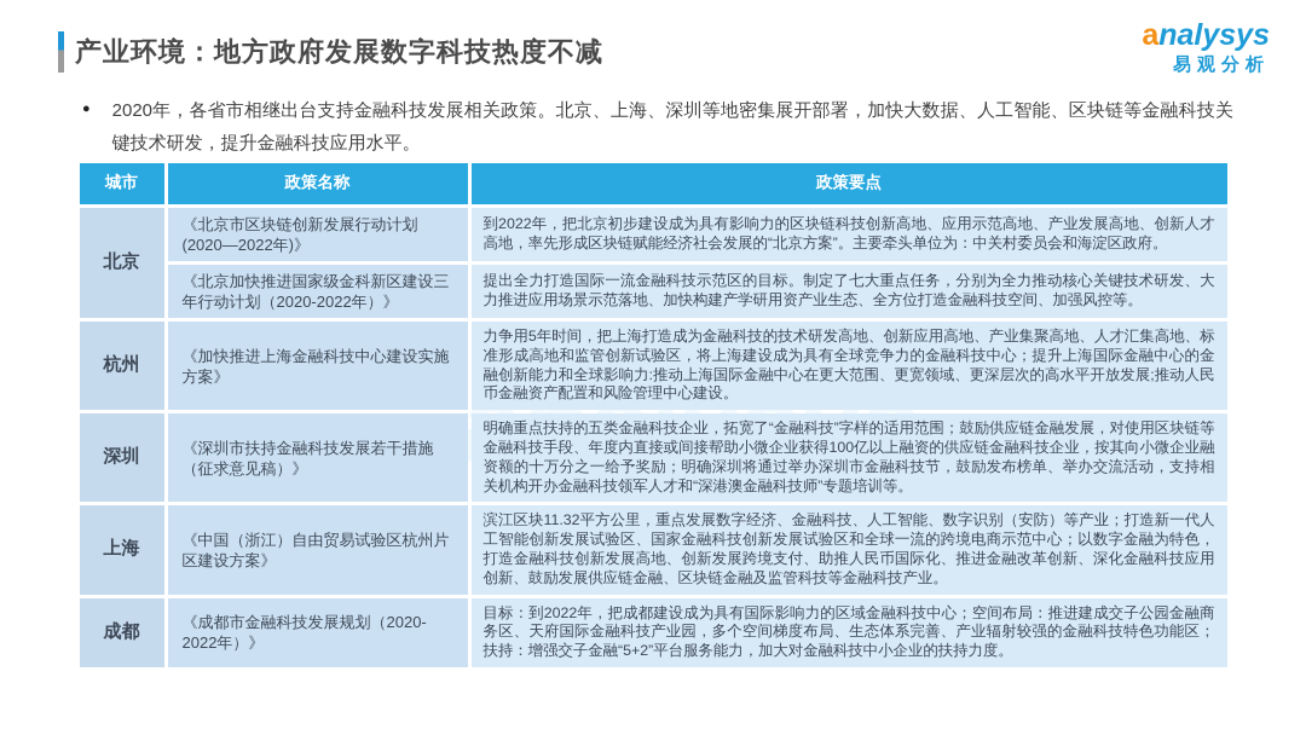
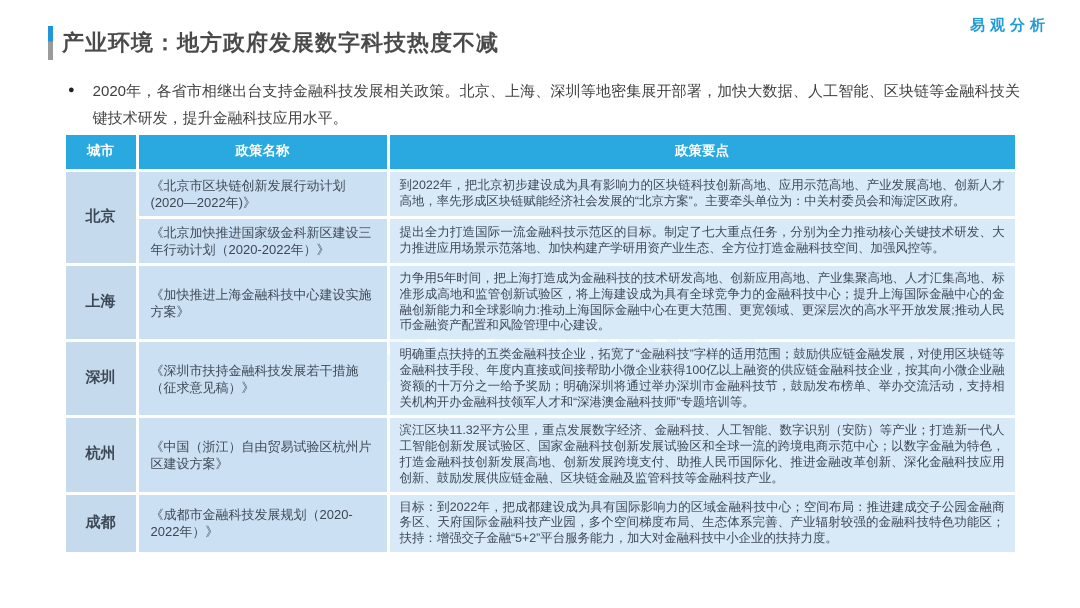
  产业环境：地方政府发展数字科技热度不减
- analysys
  易观分析
  ●
  2020年，各省市相继出台支持金融科技发展相关政策。北京、上海、深圳等地密集展开部署，加快大数据、人工智能、区块链等金融科技关键技术研发，提升金融科技应用水平。
  城市	政策名称	政策要点
  北京	《北京市区块链创新发展行动计划(2020—2022年)》	到2022年，把北京初步建设成为具有影响力的区块链科技创新高地、应用示范高地、产业发展高地、创新人才高地，率先形成区块链赋能经济社会发展的“北京方案”。主要牵头单位为：中关村委员会和海淀区政府。
  《北京加快推进国家级金科新区建设三年行动计划（2020-2022年）》	提出全力打造国际一流金融科技示范区的目标。制定了七大重点任务，分别为全力推动核心关键技术研发、大力推进应用场景示范落地、加快构建产学研用资产业生态、全方位打造金融科技空间、加强风控等。
- 杭州	《加快推进上海金融科技中心建设实施方案》	力争用5年时间，把上海打造成为金融科技的技术研发高地、创新应用高地、产业集聚高地、人才汇集高地、标准形成高地和监管创新试验区，将上海建设成为具有全球竞争力的金融科技中心；提升上海国际金融中心的金融创新能力和全球影响力:推动上海国际金融中心在更大范围、更宽领域、更深层次的高水平开放发展;推动人民币金融资产配置和风险管理中心建设。
+ 上海	《加快推进上海金融科技中心建设实施方案》	力争用5年时间，把上海打造成为金融科技的技术研发高地、创新应用高地、产业集聚高地、人才汇集高地、标准形成高地和监管创新试验区，将上海建设成为具有全球竞争力的金融科技中心；提升上海国际金融中心的金融创新能力和全球影响力:推动上海国际金融中心在更大范围、更宽领域、更深层次的高水平开放发展;推动人民币金融资产配置和风险管理中心建设。
  深圳	《深圳市扶持金融科技发展若干措施（征求意见稿）》	明确重点扶持的五类金融科技企业，拓宽了“金融科技”字样的适用范围；鼓励供应链金融发展，对使用区块链等金融科技手段、年度内直接或间接帮助小微企业获得100亿以上融资的供应链金融科技企业，按其向小微企业融资额的十万分之一给予奖励；明确深圳将通过举办深圳市金融科技节，鼓励发布榜单、举办交流活动，支持相关机构开办金融科技领军人才和“深港澳金融科技师”专题培训等。
- 上海	《中国（浙江）自由贸易试验区杭州片区建设方案》	滨江区块11.32平方公里，重点发展数字经济、金融科技、人工智能、数字识别（安防）等产业；打造新一代人工智能创新发展试验区、国家金融科技创新发展试验区和全球一流的跨境电商示范中心；以数字金融为特色，打造金融科技创新发展高地、创新发展跨境支付、助推人民币国际化、推进金融改革创新、深化金融科技应用创新、鼓励发展供应链金融、区块链金融及监管科技等金融科技产业。
+ 杭州	《中国（浙江）自由贸易试验区杭州片区建设方案》	滨江区块11.32平方公里，重点发展数字经济、金融科技、人工智能、数字识别（安防）等产业；打造新一代人工智能创新发展试验区、国家金融科技创新发展试验区和全球一流的跨境电商示范中心；以数字金融为特色，打造金融科技创新发展高地、创新发展跨境支付、助推人民币国际化、推进金融改革创新、深化金融科技应用创新、鼓励发展供应链金融、区块链金融及监管科技等金融科技产业。
  成都	《成都市金融科技发展规划（2020-2022年）》	目标：到2022年，把成都建设成为具有国际影响力的区域金融科技中心；空间布局：推进建成交子公园金融商务区、天府国际金融科技产业园，多个空间梯度布局、生态体系完善、产业辐射较强的金融科技特色功能区；扶持：增强交子金融“5+2”平台服务能力，加大对金融科技中小企业的扶持力度。
